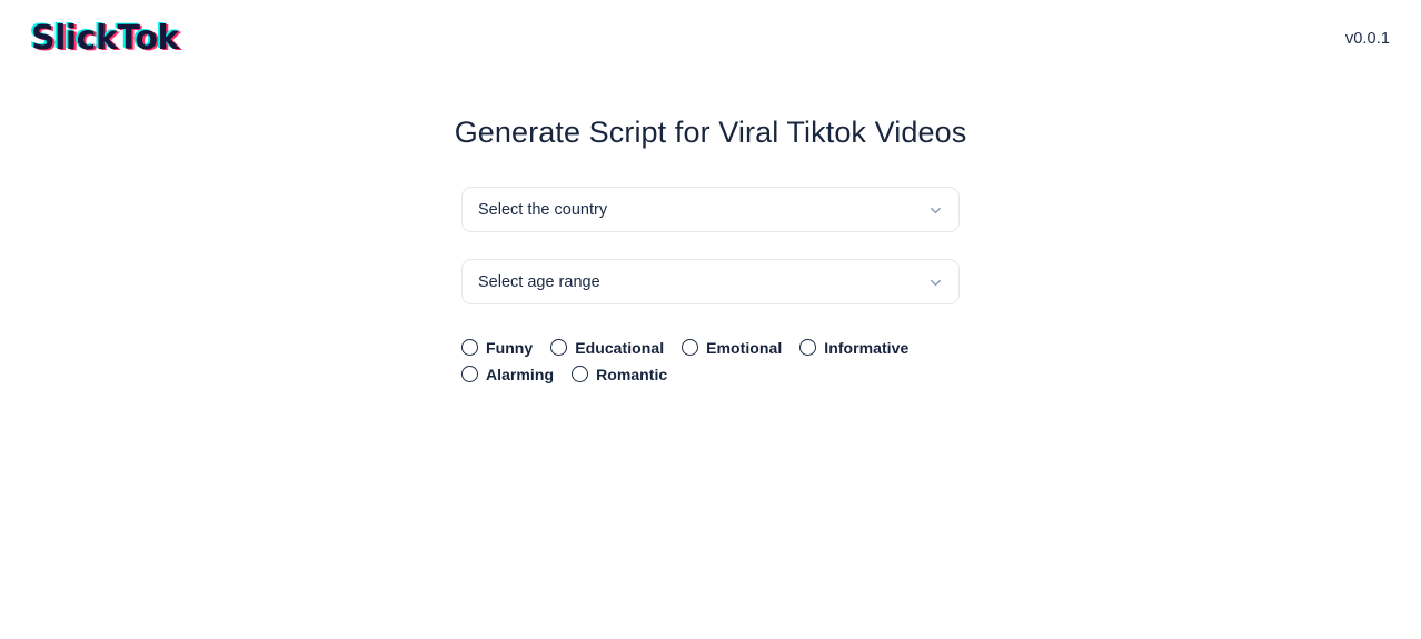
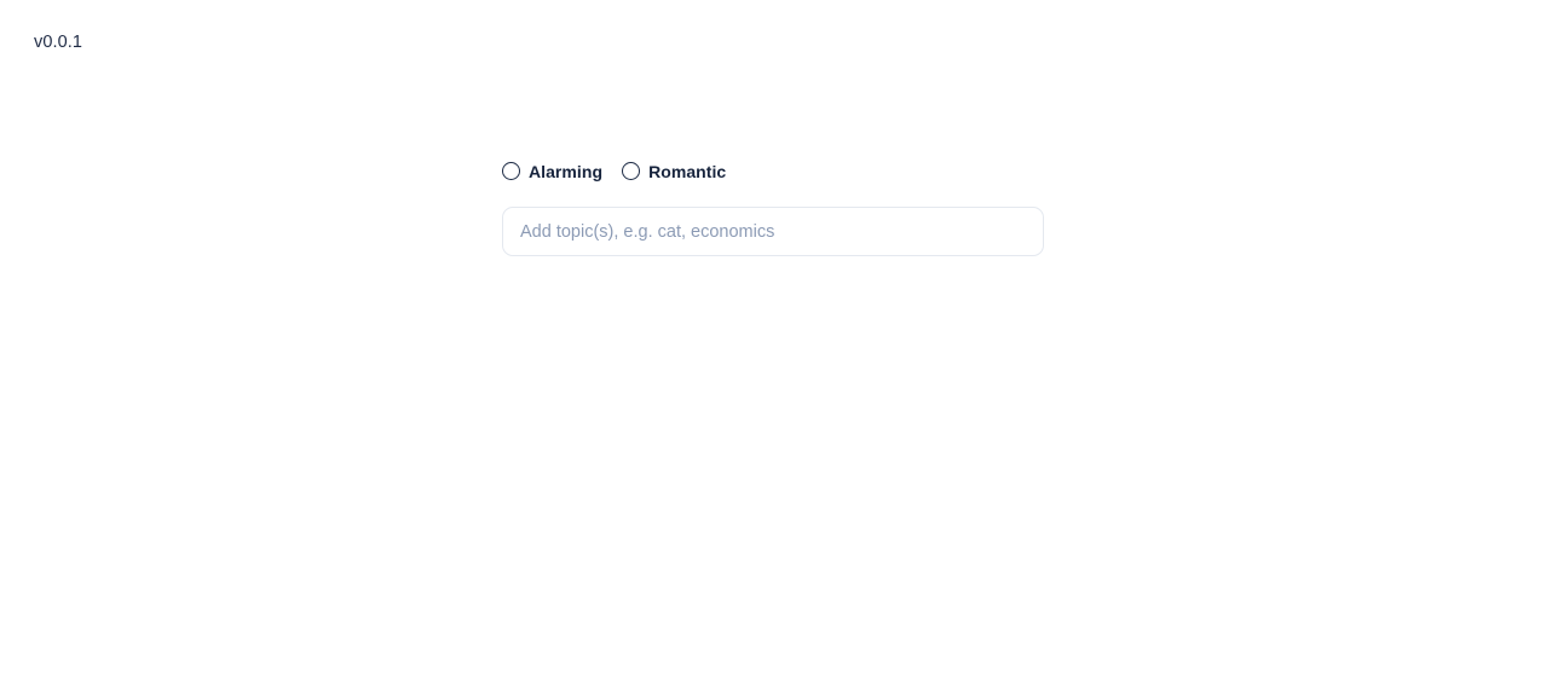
- SlickTok
  v0.0.1
- Generate Script for Viral Tiktok Videos
- Select the country
- Select age range
- Funny
- Educational
- Emotional
- Informative
  Alarming
  Romantic
+ Add topic(s), e.g. cat, economics
